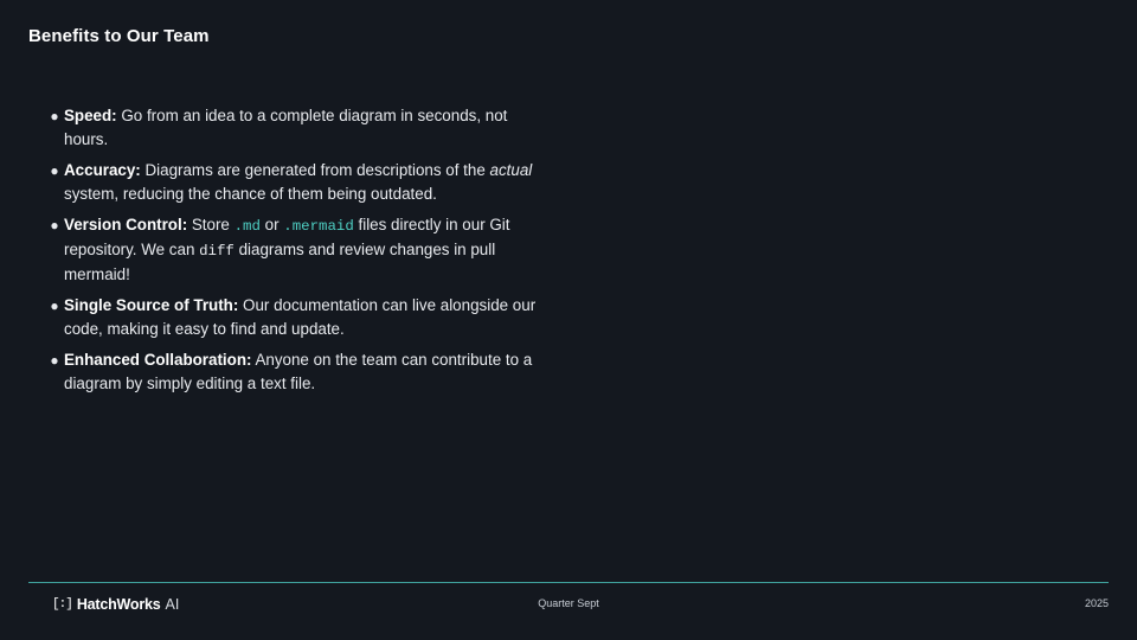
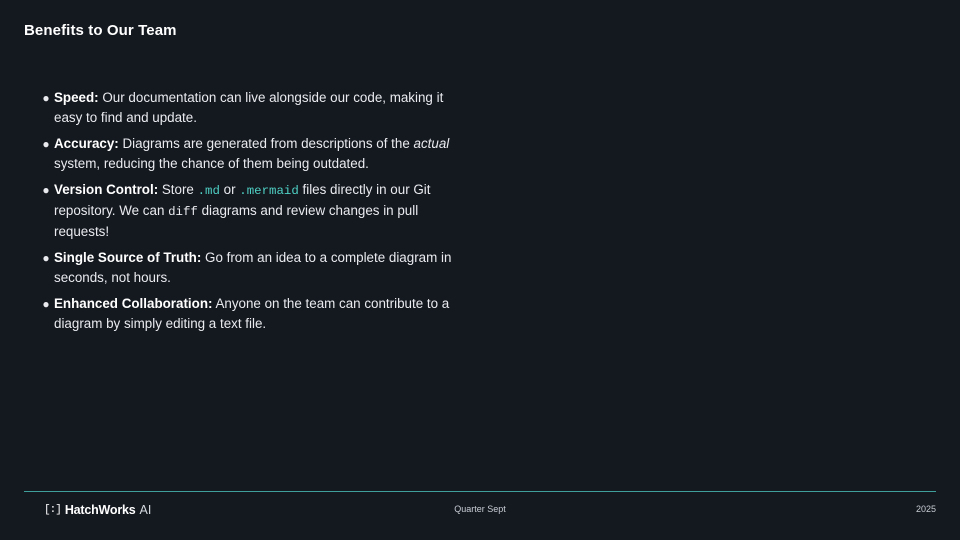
  Benefits to Our Team
  ●
- Speed: Go from an idea to a complete diagram in seconds, not hours.
+ Speed: Our documentation can live alongside our code, making it easy to find and update.
  ●
  Accuracy: Diagrams are generated from descriptions of the actual system, reducing the chance of them being outdated.
  ●
- Version Control: Store .md or .mermaid files directly in our Git repository. We can diff diagrams and review changes in pull mermaid!
+ Version Control: Store .md or .mermaid files directly in our Git repository. We can diff diagrams and review changes in pull requests!
  ●
- Single Source of Truth: Our documentation can live alongside our code, making it easy to find and update.
+ Single Source of Truth: Go from an idea to a complete diagram in seconds, not hours.
  ●
  Enhanced Collaboration: Anyone on the team can contribute to a diagram by simply editing a text file.
  [:]
  HatchWorks
  AI
  Quarter Sept
  2025
